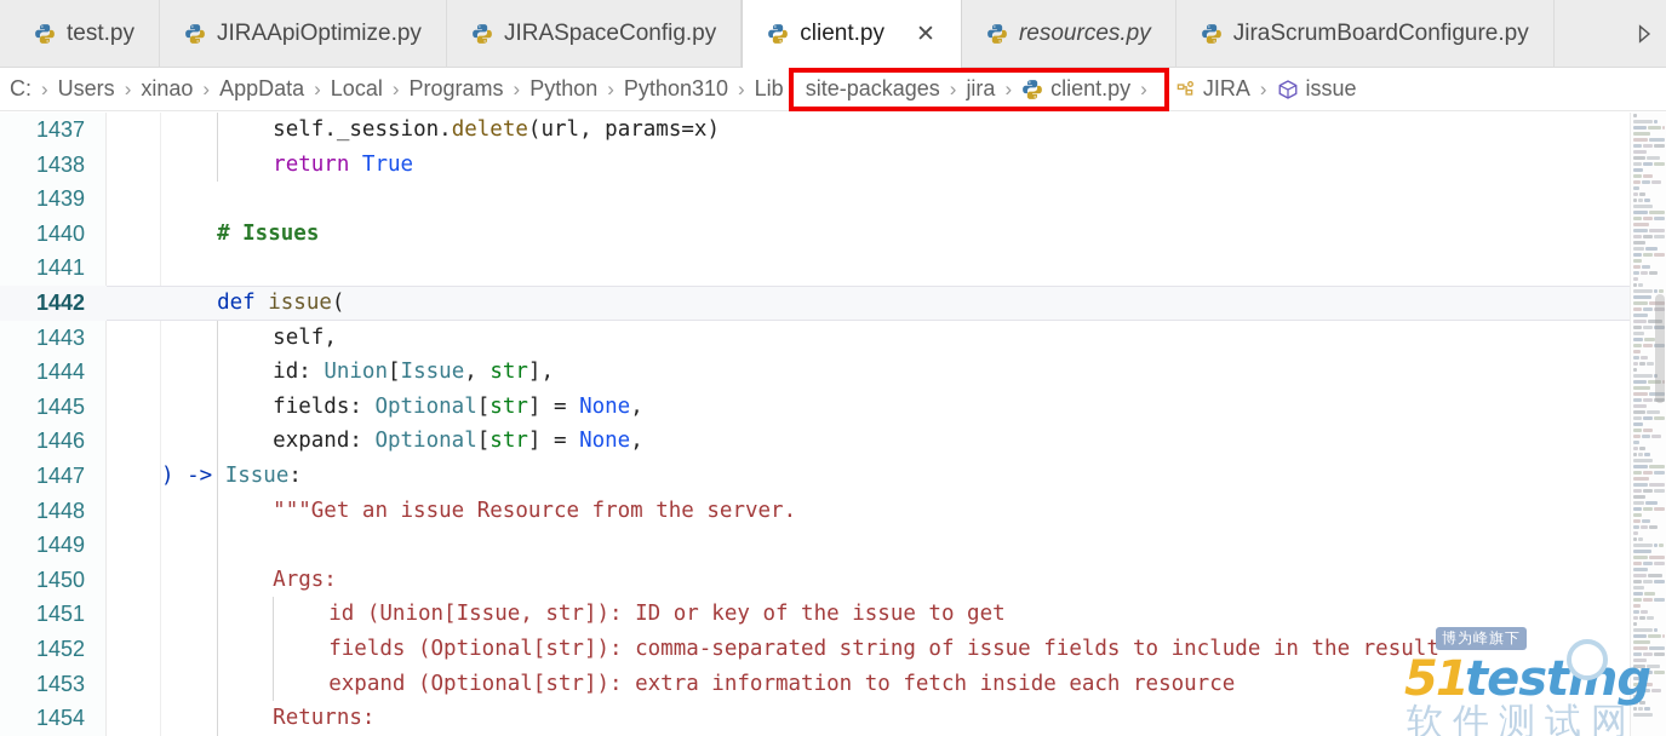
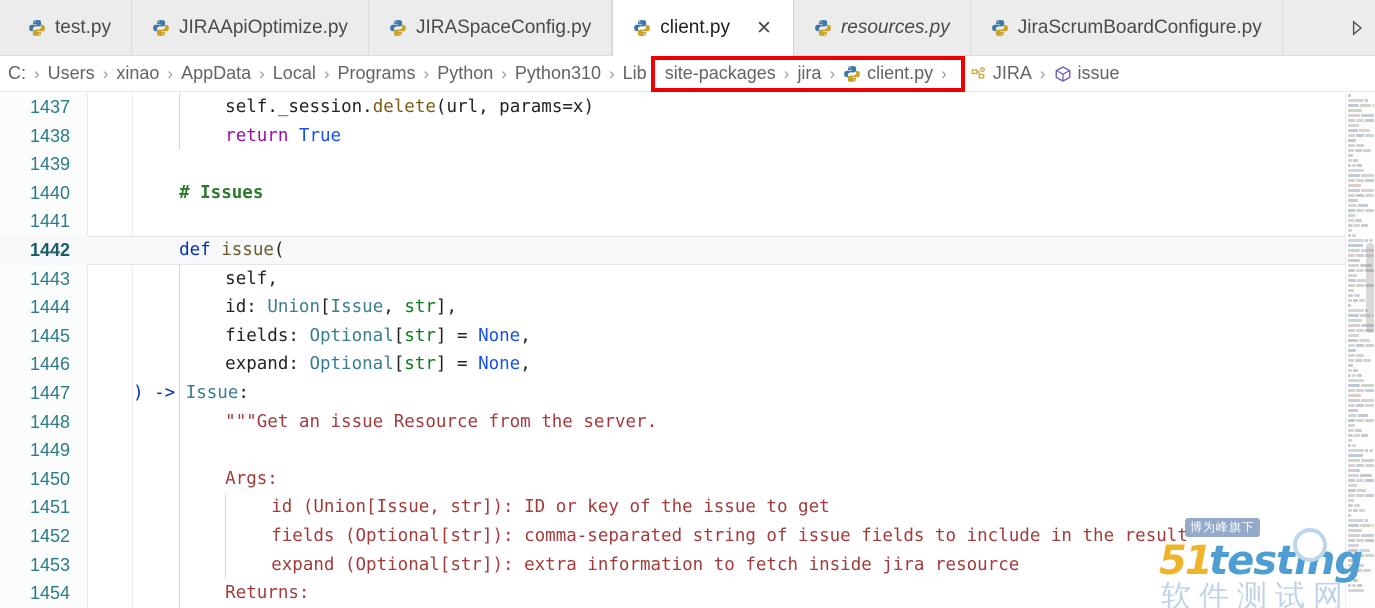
  test.py
  JIRAApiOptimize.py
  JIRASpaceConfig.py
  client.py
  ✕
  resources.py
  JiraScrumBoardConfigure.py
  C:
  ›
  Users
  ›
  xinao
  ›
  AppData
  ›
  Local
  ›
  Programs
  ›
  Python
  ›
  Python310
  ›
  Lib
  site-packages
  ›
  jira
  ›
  client.py
  ›
  JIRA
  ›
  issue
  1437
  self._session.delete(url, params=x)
  1438
  return True
  1439
  1440
  # Issues
  1441
  1442
  def issue(
  1443
  self,
  1444
  id: Union[Issue, str],
  1445
  fields: Optional[str] = None,
  1446
  expand: Optional[str] = None,
  1447
  ) -> Issue:
  1448
  """Get an issue Resource from the server.
  1449
  1450
  Args:
  1451
  id (Union[Issue, str]): ID or key of the issue to get
  1452
  fields (Optional[str]): comma-separated string of issue fields to include in the result
  1453
- expand (Optional[str]): extra information to fetch inside each resource
+ expand (Optional[str]): extra information to fetch inside jira resource
  1454
  Returns:
  博为峰旗下
  51
  testing
  软件测试网
